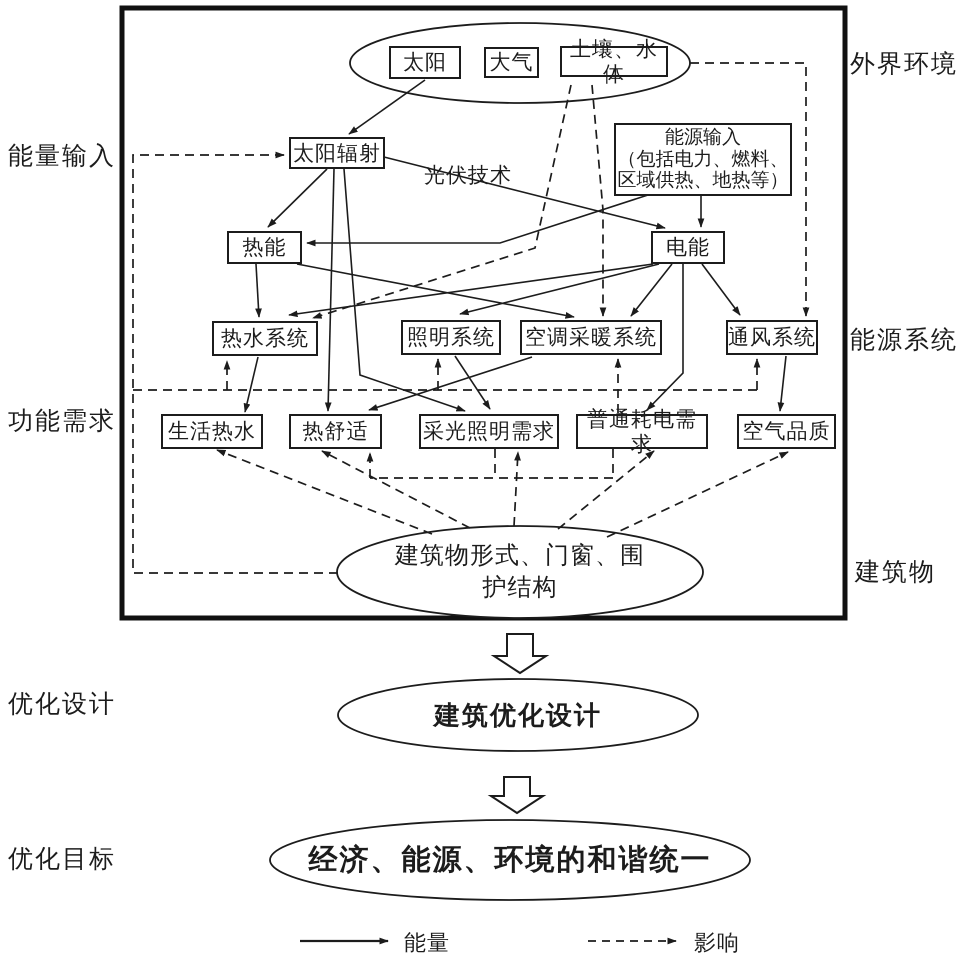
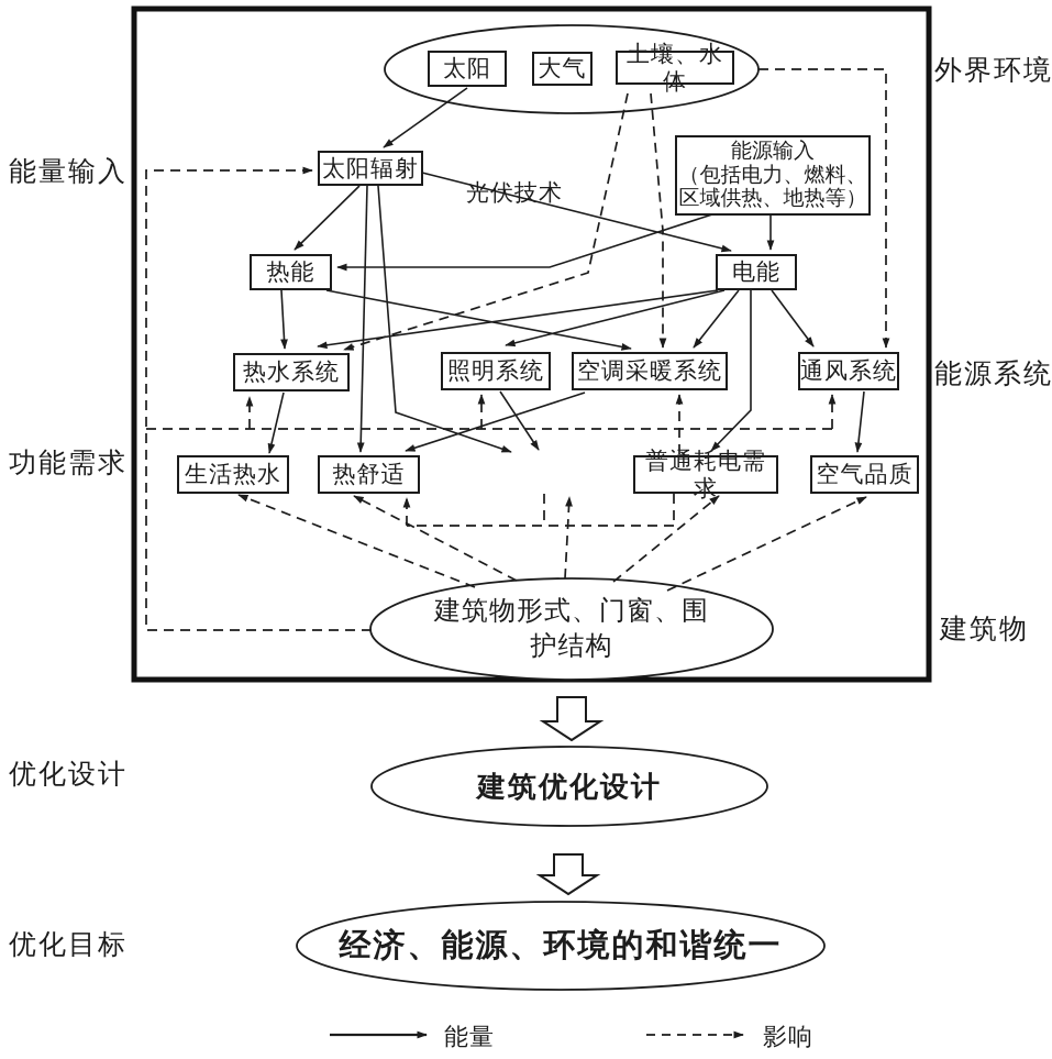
  太阳
  大气
  土壤、水体
  太阳辐射
  能源输入
  （包括电力、燃料、
  区域供热、地热等）
  光伏技术
  热能
  电能
  热水系统
  照明系统
  空调采暖系统
  通风系统
  生活热水
  热舒适
- 采光照明需求
  普通耗电需求
  空气品质
  建筑物形式、门窗、围
  护结构
  建筑优化设计
  经济、能源、环境的和谐统一
  能量输入
  功能需求
  优化设计
  优化目标
  外界环境
  能源系统
  建筑物
  能量
  影响
